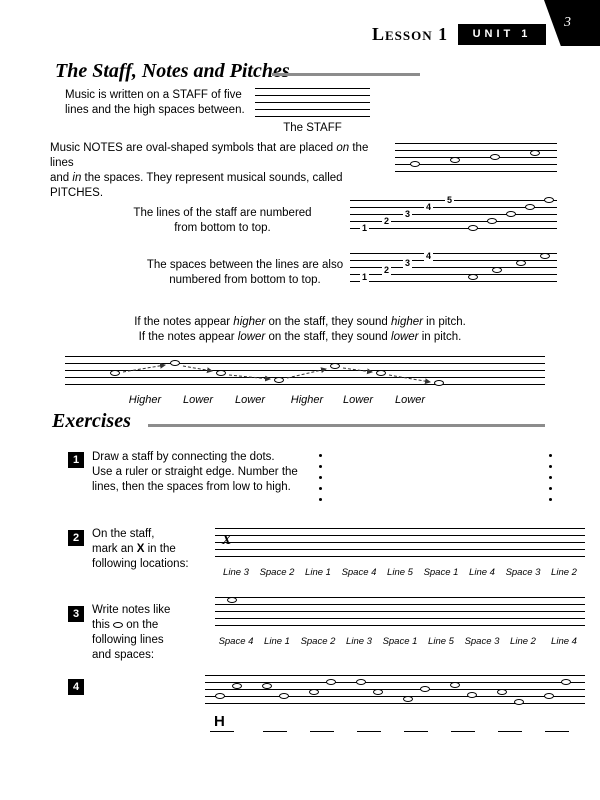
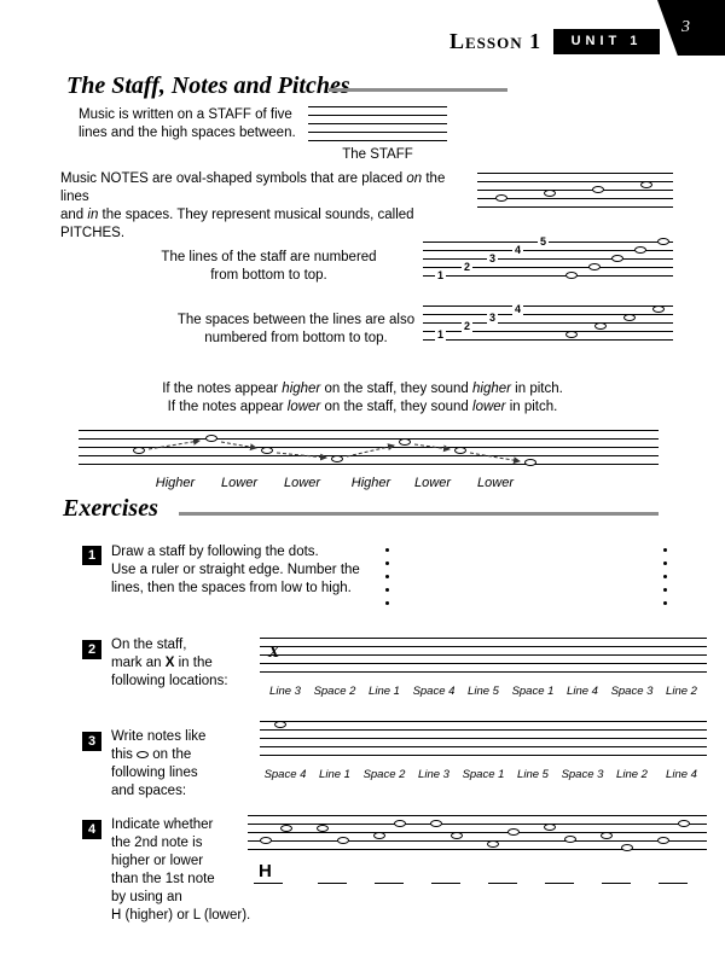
  Lesson 1
  UNIT 1
  3
  The Staff, Notes and Pitches
  Music is written on a STAFF of five
  lines and the high spaces between.
  The STAFF
  Music NOTES are oval-shaped symbols that are placed on the lines
  and in the spaces. They represent musical sounds, called PITCHES.
  The lines of the staff are numbered
  from bottom to top.
  1
  2
  3
  4
  5
  The spaces between the lines are also
  numbered from bottom to top.
  1
  2
  3
  4
  If the notes appear higher on the staff, they sound higher in pitch.
  If the notes appear lower on the staff, they sound lower in pitch.
  Higher
  Lower
  Lower
  Higher
  Lower
  Lower
  Exercises
  1
- Draw a staff by connecting the dots.
+ Draw a staff by following the dots.
  Use a ruler or straight edge. Number the
  lines, then the spaces from low to high.
  2
  On the staff,
  mark an X in the
  following locations:
  X
  Line 3
  Space 2
  Line 1
  Space 4
  Line 5
  Space 1
  Line 4
  Space 3
  Line 2
  3
  Write notes like
  this on the
  following lines
  and spaces:
  Space 4
  Line 1
  Space 2
  Line 3
  Space 1
  Line 5
  Space 3
  Line 2
  Line 4
  4
+ Indicate whether
+ the 2nd note is
+ higher or lower
+ than the 1st note
+ by using an
+ H (higher) or L (lower).
  H
